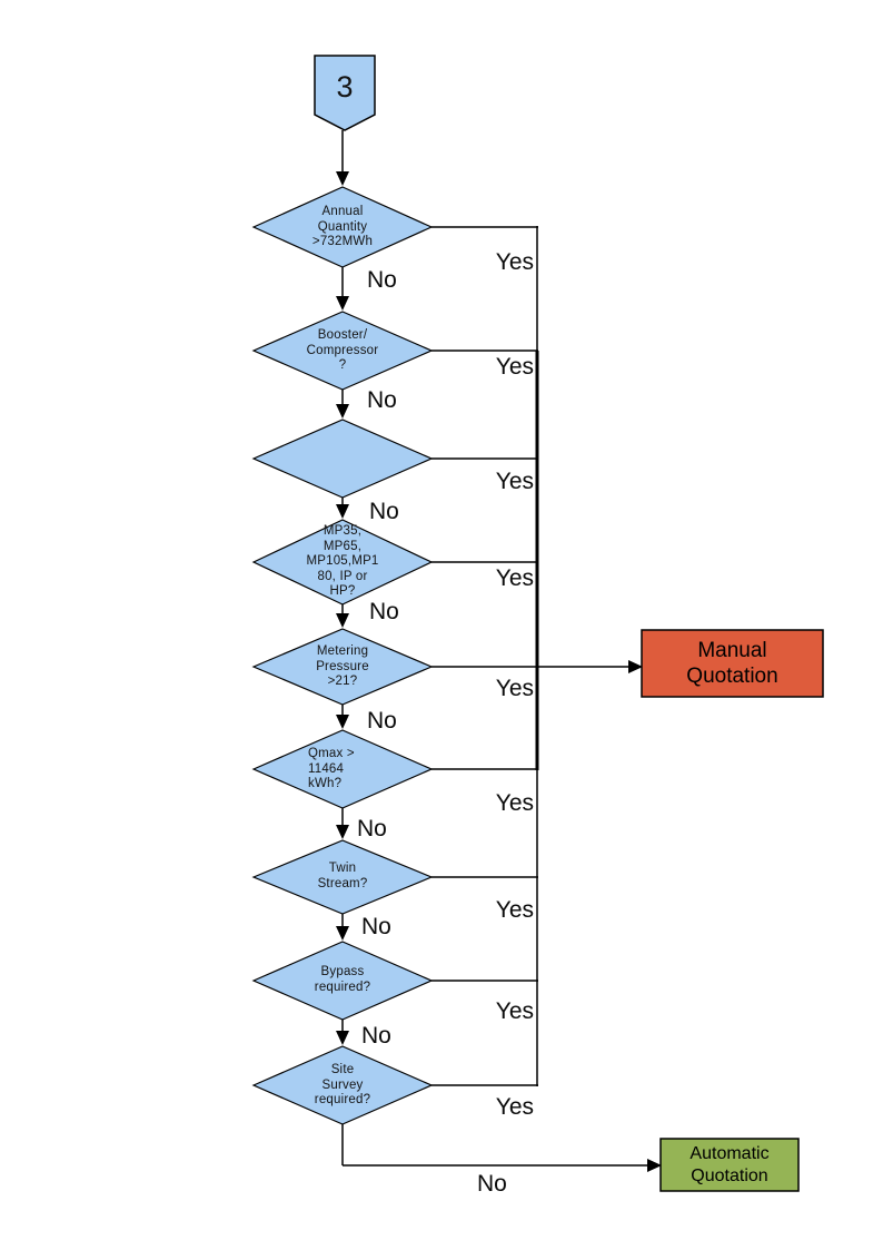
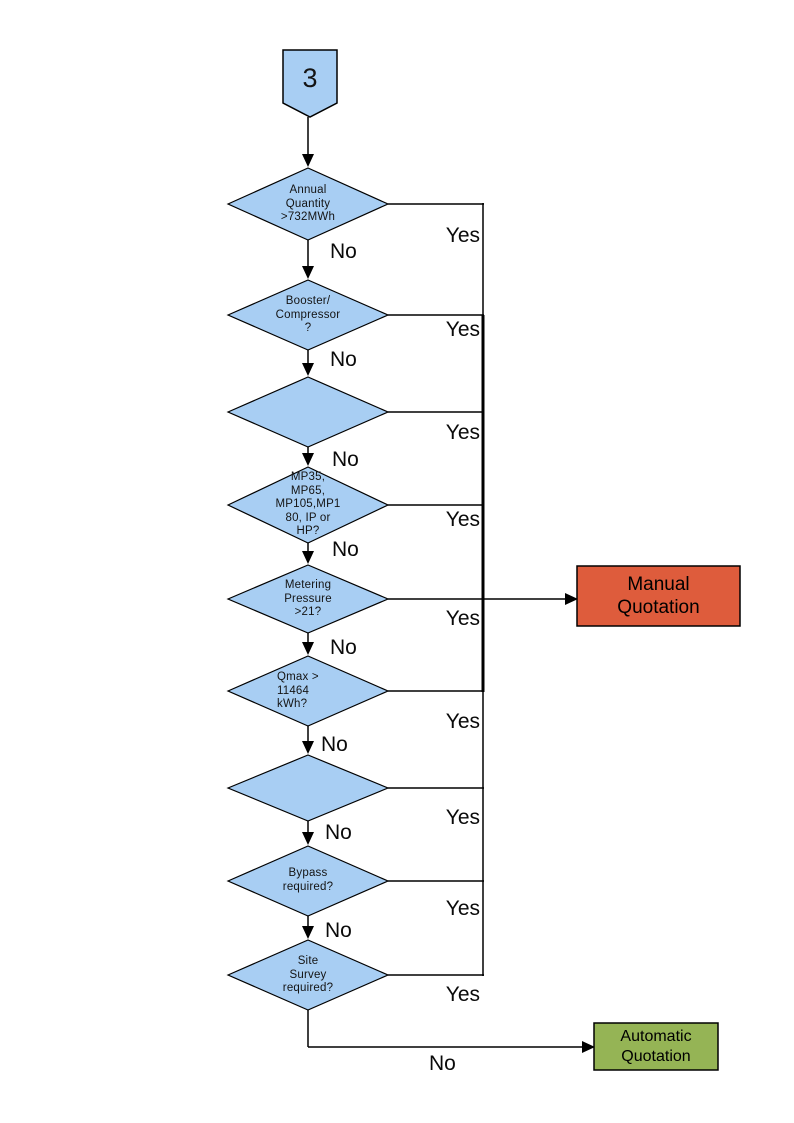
  3
  Annual
  Quantity
  >732MWh
  Booster/
  Compressor
  ?
  MP35,
  MP65,
  MP105,MP1
  80, IP or
  HP?
  Metering
  Pressure
  >21?
  Qmax >
  11464
  kWh?
- Twin
- Stream?
  Bypass
  required?
  Site
  Survey
  required?
  Yes
  Yes
  Yes
  Yes
  Yes
  Yes
  Yes
  Yes
  Yes
  No
  No
  No
  No
  No
  No
  No
  No
  No
  Manual
  Quotation
  Automatic
  Quotation
